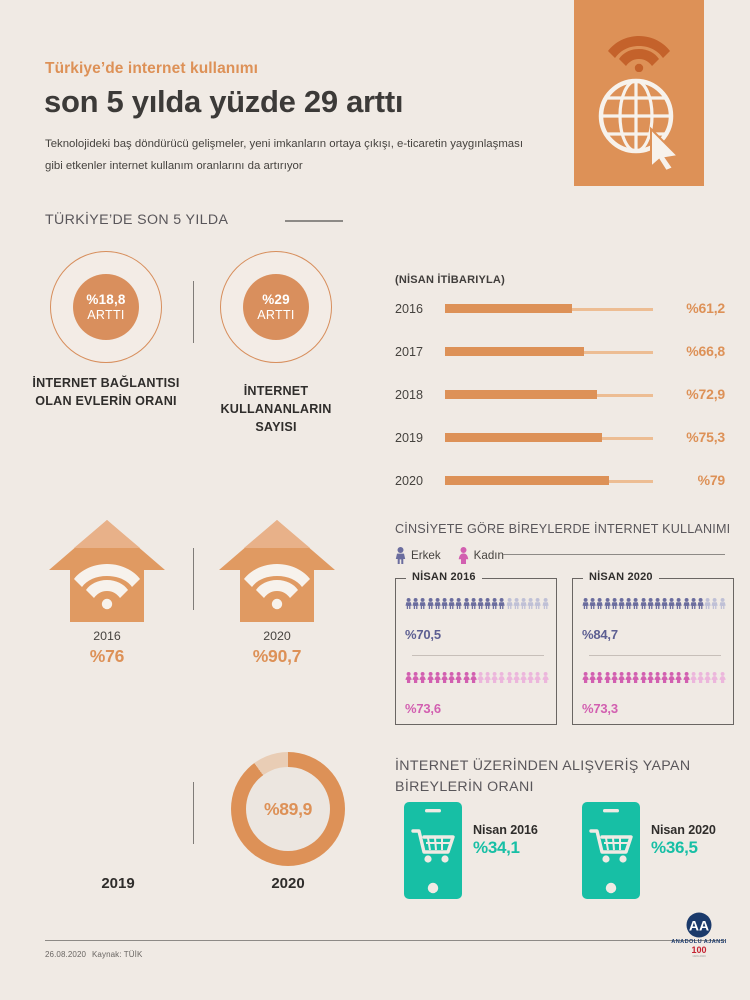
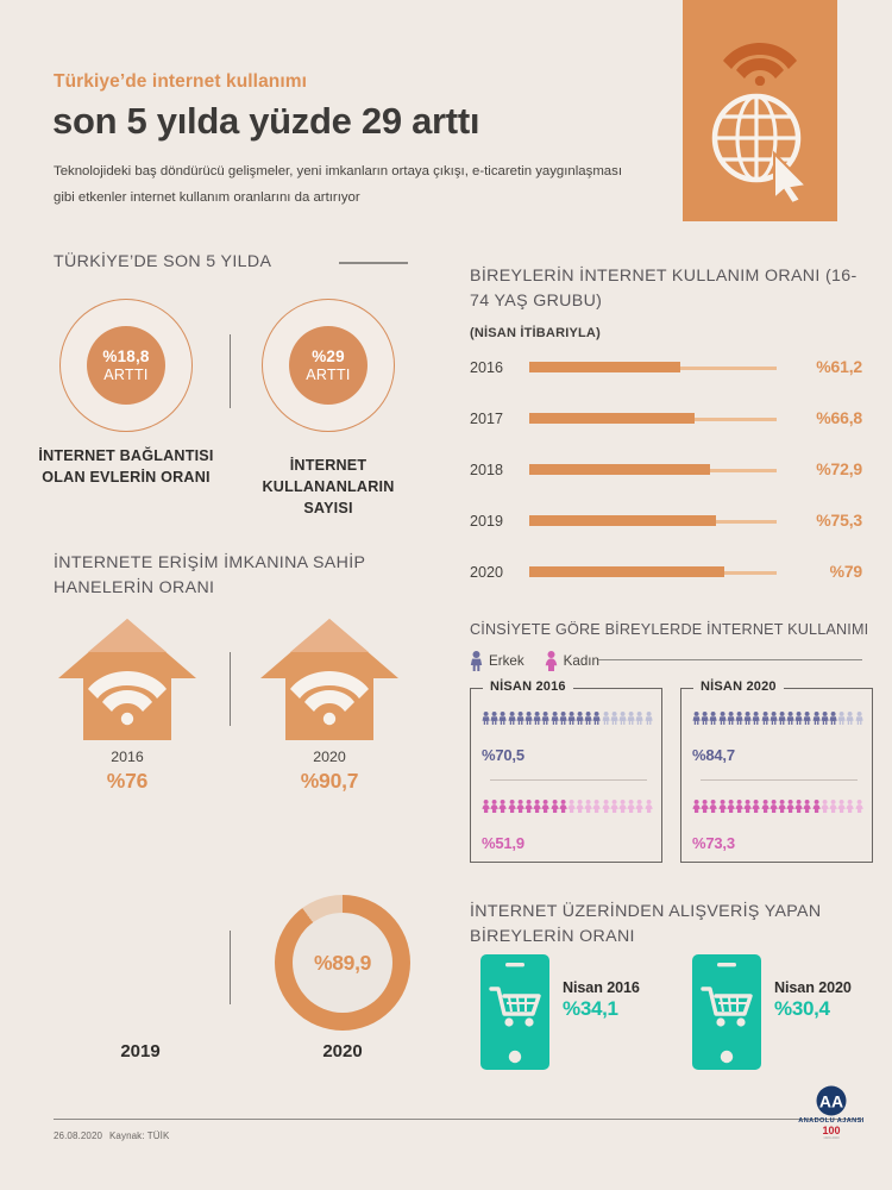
  Türkiye’de internet kullanımı
  son 5 yılda yüzde 29 arttı
  Teknolojideki baş döndürücü gelişmeler, yeni imkanların ortaya çıkışı, e-ticaretin yaygınlaşması gibi etkenler internet kullanım oranlarını da artırıyor
  TÜRKİYE’DE SON 5 YILDA
  %18,8
  ARTTI
  İNTERNET BAĞLANTISI OLAN EVLERİN ORANI
  %29
  ARTTI
  İNTERNET KULLANANLARIN SAYISI
+ İNTERNETE ERİŞİM İMKANINA SAHİP HANELERİN ORANI
  2016
  %76
  2020
  %90,7
  2019
  %89,9
  2020
+ BİREYLERİN İNTERNET KULLANIM ORANI (16-74 YAŞ GRUBU)
  (NİSAN İTİBARIYLA)
  2016
  %61,2
  2017
  %66,8
  2018
  %72,9
  2019
  %75,3
  2020
  %79
  CİNSİYETE GÖRE BİREYLERDE İNTERNET KULLANIMI
  Erkek
  Kadın
  NİSAN 2016
  %70,5
- %73,6
+ %51,9
  NİSAN 2020
  %84,7
  %73,3
  İNTERNET ÜZERİNDEN ALIŞVERİŞ YAPAN BİREYLERİN ORANI
  Nisan 2016
  %34,1
  Nisan 2020
- %36,5
+ %30,4
  26.08.2020
  Kaynak: TÜİK
  AA
  100
